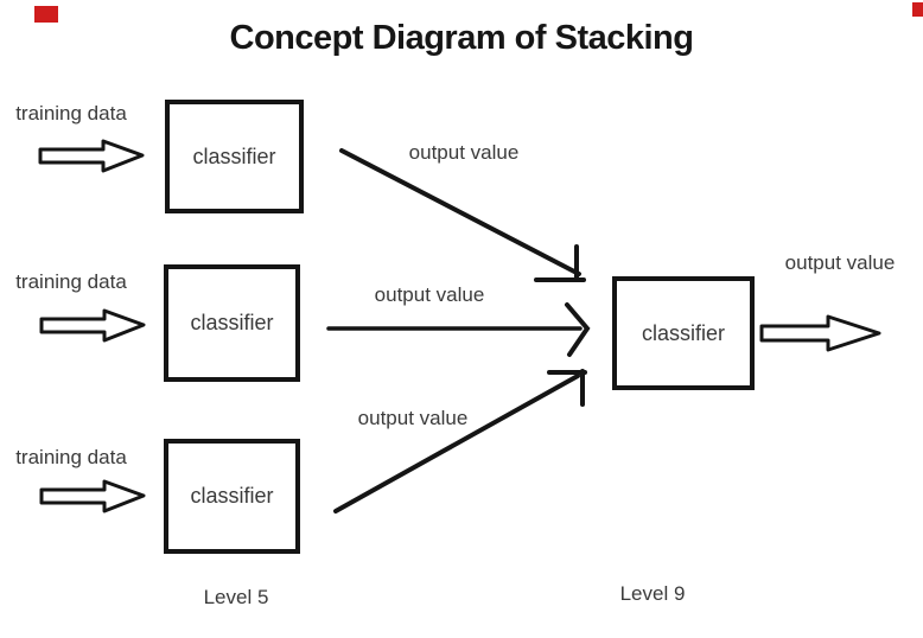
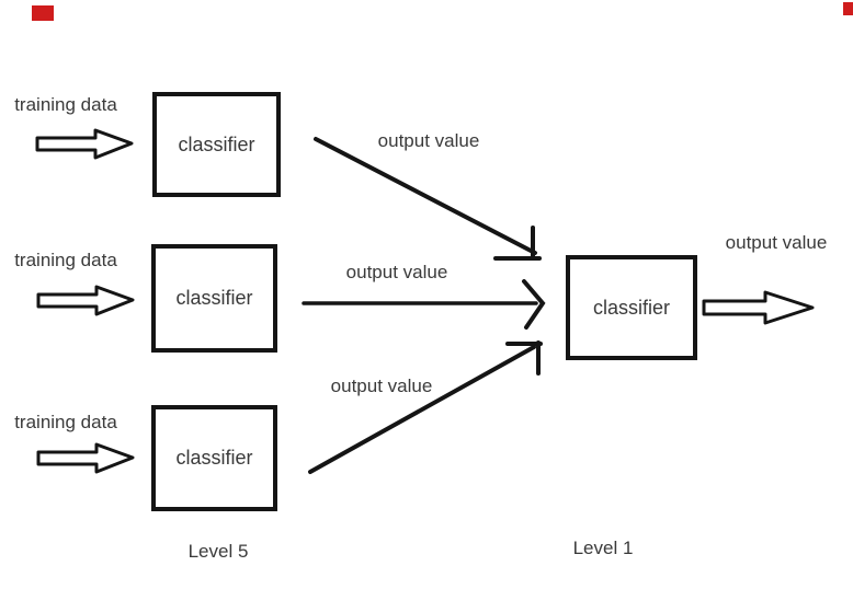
- Concept Diagram of Stacking
  training data
  training data
  training data
  classifier
  classifier
  classifier
  classifier
  output value
  output value
  output value
  output value
  Level 5
- Level 9
+ Level 1
